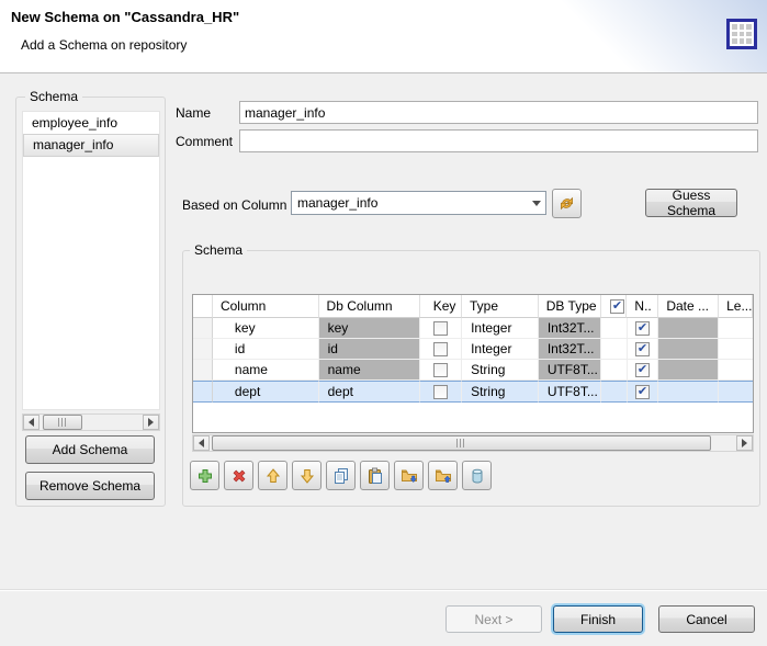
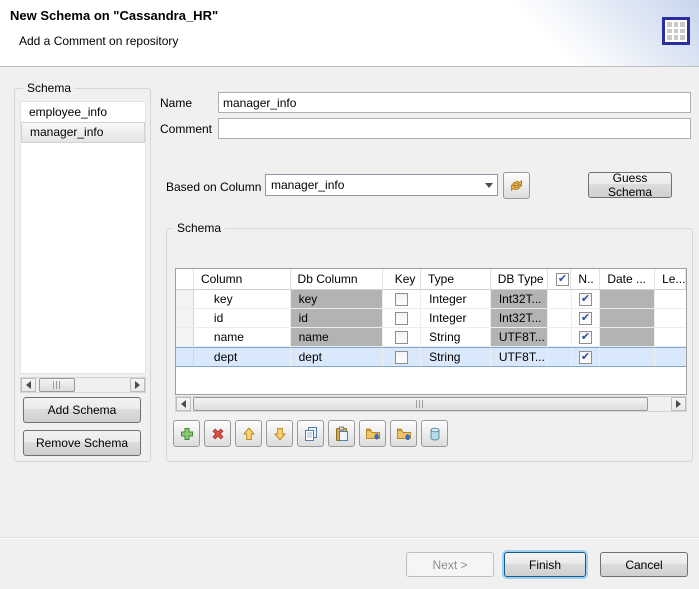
  New Schema on "Cassandra_HR"
- Add a Schema on repository
+ Add a Comment on repository
  Schema
  employee_info
  manager_info
  Add Schema
  Remove Schema
  Name
  manager_info
  Comment
  manager_info
  Guess Schema
  Schema
  Column
  Db Column
  Key
  Type
  DB Type
  ✔
  N..
  Date ...
  Le...
  key
  key
  Integer
  Int32T...
  ✔
  id
  id
  Integer
  Int32T...
  ✔
  name
  name
  String
  UTF8T...
  ✔
  dept
  dept
  String
  UTF8T...
  ✔
  Next >
  Finish
  Cancel
